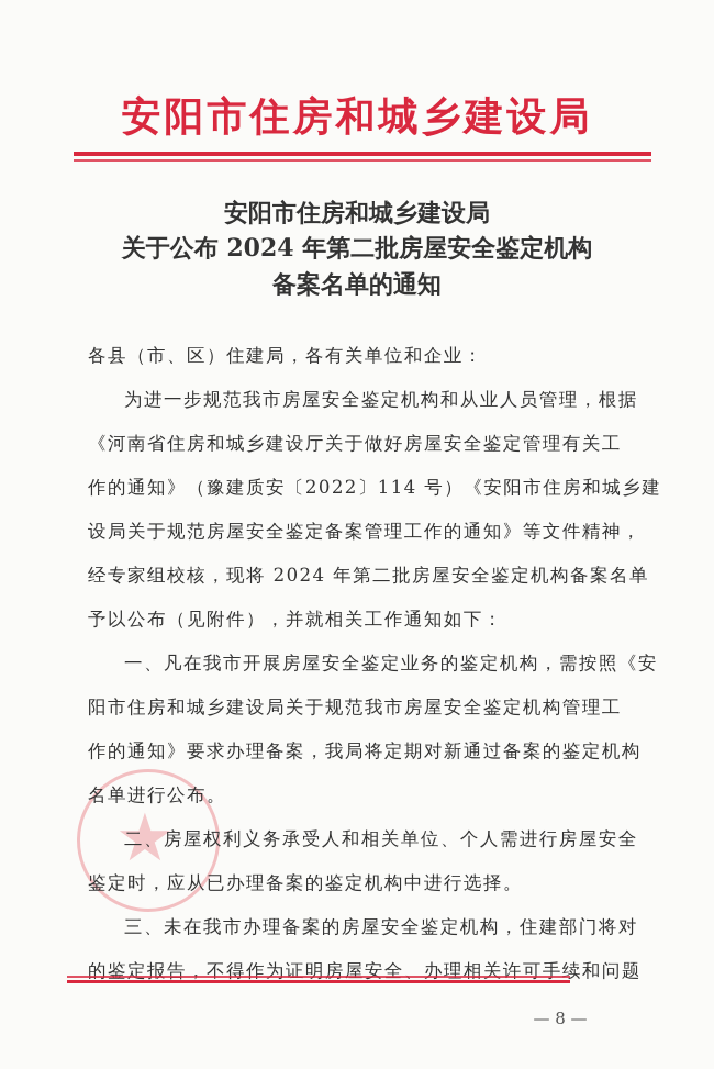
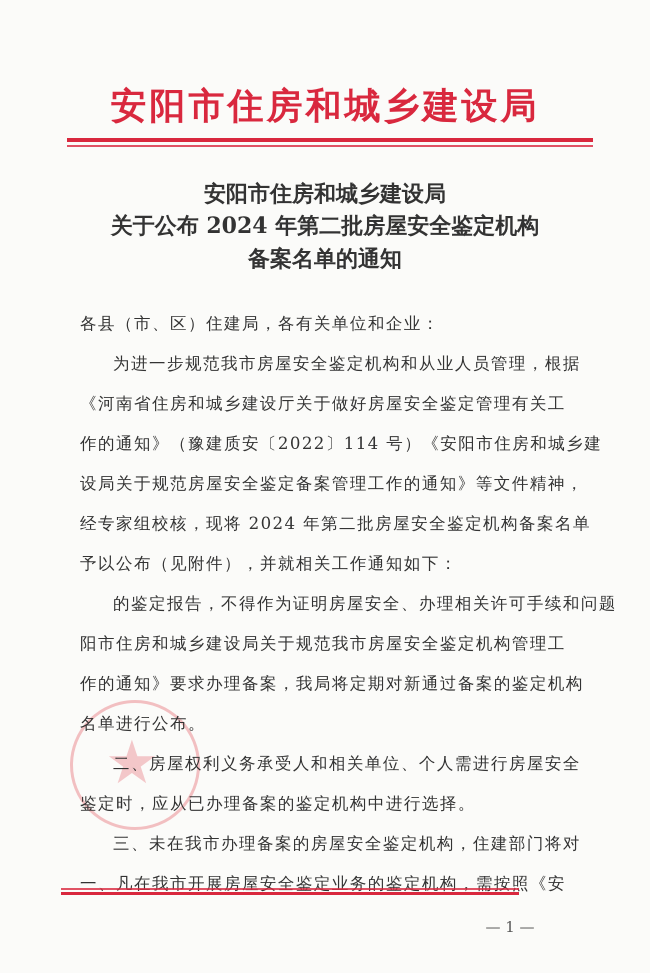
  安阳市住房和城乡建设局
  安阳市住房和城乡建设局
  关于公布 2024 年第二批房屋安全鉴定机构
  备案名单的通知
  ★
  各县（市、区）住建局，各有关单位和企业：
  为进一步规范我市房屋安全鉴定机构和从业人员管理，根据
  《河南省住房和城乡建设厅关于做好房屋安全鉴定管理有关工
  作的通知》（豫建质安〔2022〕114 号）《安阳市住房和城乡建
  设局关于规范房屋安全鉴定备案管理工作的通知》等文件精神，
  经专家组校核，现将 2024 年第二批房屋安全鉴定机构备案名单
  予以公布（见附件），并就相关工作通知如下：
- 一、凡在我市开展房屋安全鉴定业务的鉴定机构，需按照《安
+ 的鉴定报告，不得作为证明房屋安全、办理相关许可手续和问题
  阳市住房和城乡建设局关于规范我市房屋安全鉴定机构管理工
  作的通知》要求办理备案，我局将定期对新通过备案的鉴定机构
  名单进行公布。
  二、房屋权利义务承受人和相关单位、个人需进行房屋安全
  鉴定时，应从已办理备案的鉴定机构中进行选择。
  三、未在我市办理备案的房屋安全鉴定机构，住建部门将对
- 的鉴定报告，不得作为证明房屋安全、办理相关许可手续和问题
+ 一、凡在我市开展房屋安全鉴定业务的鉴定机构，需按照《安
- — 8 —
+ — 1 —
